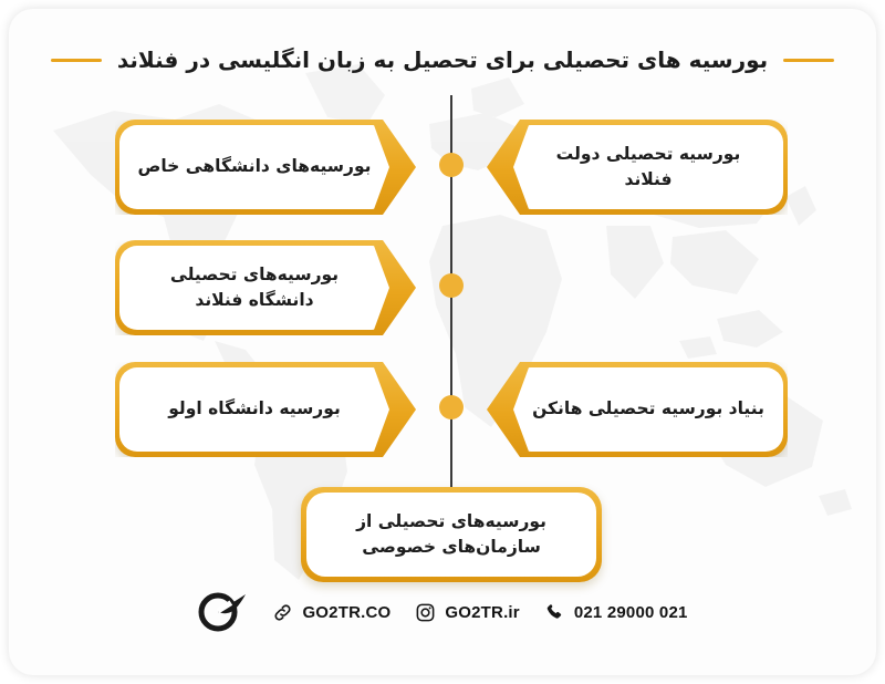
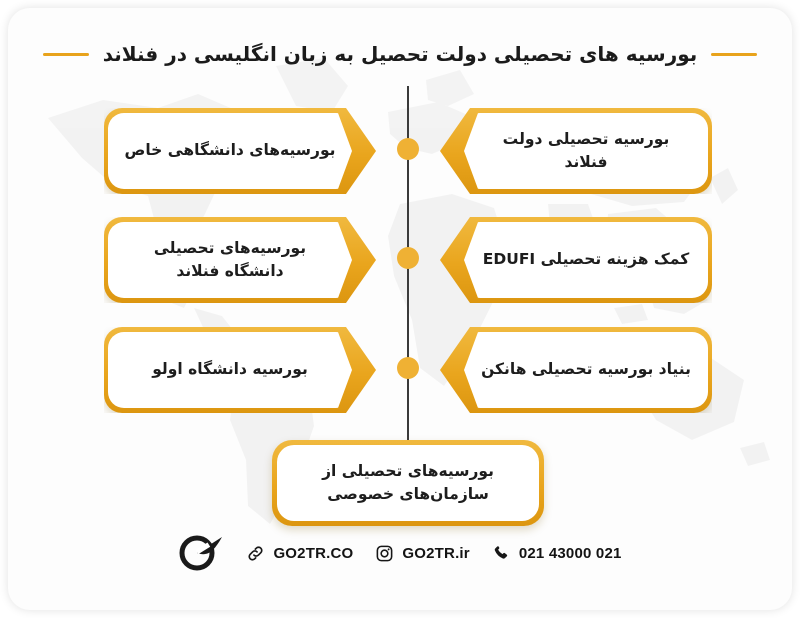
- بورسیه های تحصیلی برای تحصیل به زبان انگلیسی در فنلاند
+ بورسیه های تحصیلی دولت تحصیل به زبان انگلیسی در فنلاند
  بورسیه تحصیلی دولت فنلاند
  بورسیه‌های دانشگاهی خاص
+ کمک هزینه تحصیلی EDUFI
  بورسیه‌های تحصیلی دانشگاه فنلاند
  بنیاد بورسیه تحصیلی هانکن
  بورسیه دانشگاه اولو
  بورسیه‌های تحصیلی از سازمان‌های خصوصی
  GO2TR.CO
  GO2TR.ir
- 021 29000 021
+ 021 43000 021
